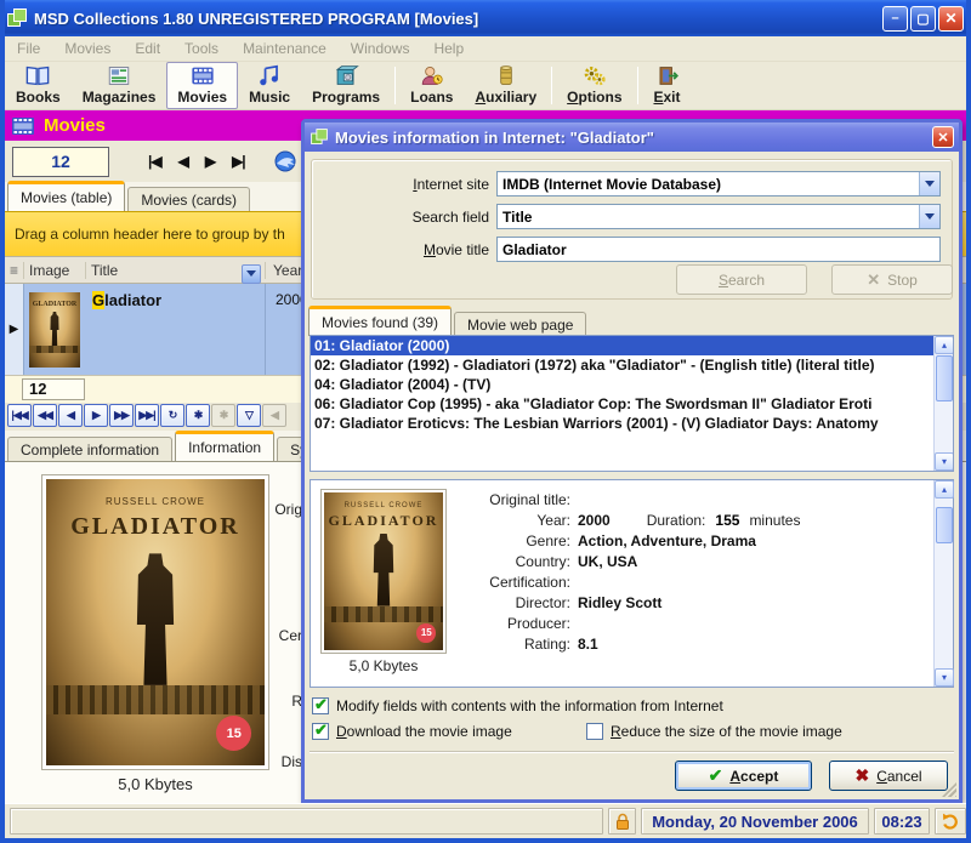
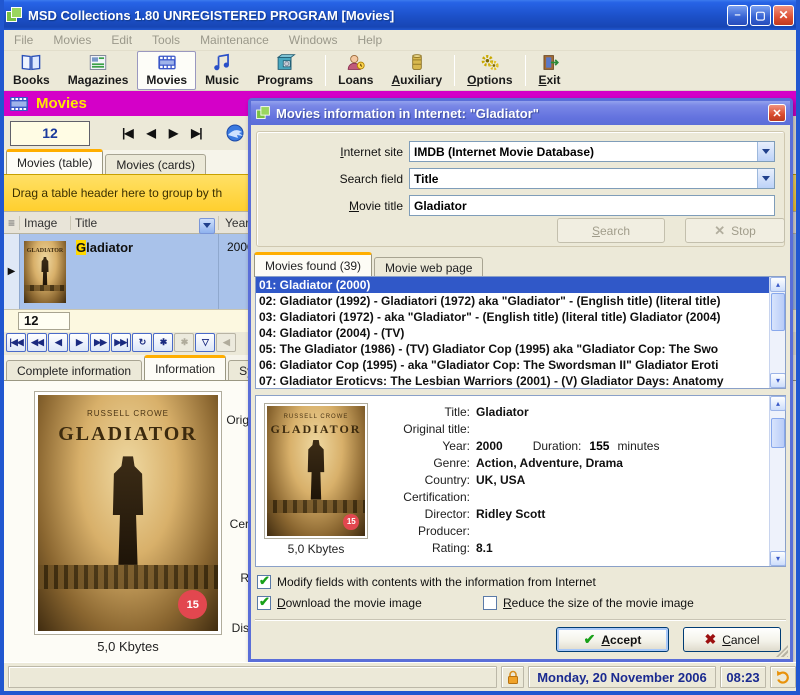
  MSD Collections 1.80 UNREGISTERED PROGRAM [Movies]
  –
  ▢
  ✕
  File
  Movies
  Edit
  Tools
  Maintenance
  Windows
  Help
  Books
  Magazines
  Movies
  Music
  Programs
  Loans
  Auxiliary
  Options
  Exit
  Movies
  12
  |◀
  ◀
  ▶
  ▶|
  Movies (table)
  Movies (cards)
- Drag a column header here to group by th
+ Drag a table header here to group by th
  ≡
  Image
  Title
  Yea
  ▶
  Gladiator
  200
  12
  |◀◀
  ◀◀
  ◀
  ▶
  ▶▶
  ▶▶|
  ↻
  ✱
  ✱
  ▽
  ◀
  Complete information
  Information
  RUSSELL CROWE
  GLADIATOR
  15
  5,0 Kbytes
  Orig
  Cer
  R
  Dis
  Movies information in Internet: "Gladiator"
  ✕
  Internet site
  IMDB (Internet Movie Database)
  Search field
  Title
  Movie title
  Gladiator
  Search
  ✕
  Stop
  Movies found (39)
  Movie web page
  01: Gladiator (2000)
  02: Gladiator (1992) - Gladiatori (1972) aka "Gladiator" - (English title) (literal title)
+ 03: Gladiatori (1972) - aka "Gladiator" - (English title) (literal title) Gladiator (2004)
  04: Gladiator (2004) - (TV)
+ 05: The Gladiator (1986) - (TV) Gladiator Cop (1995) aka "Gladiator Cop: The Swo
  06: Gladiator Cop (1995) - aka "Gladiator Cop: The Swordsman II" Gladiator Eroti
  07: Gladiator Eroticvs: The Lesbian Warriors (2001) - (V) Gladiator Days: Anatomy
  ▴
  ▾
  GLADIATOR
  15
  5,0 Kbytes
+ Title: Gladiator
  Original title:
  Year: 2000 Duration: 155 minutes
  Genre: Action, Adventure, Drama
  Country: UK, USA
  Certification:
  Director: Ridley Scott
  Producer:
  Rating: 8.1
  ▴
  ▾
  Modify fields with contents with the information from Internet
  Download the movie image
  Reduce the size of the movie image
  ✔
  Accept
  ✖
  Cancel
  Monday, 20 November 2006
  08:23
